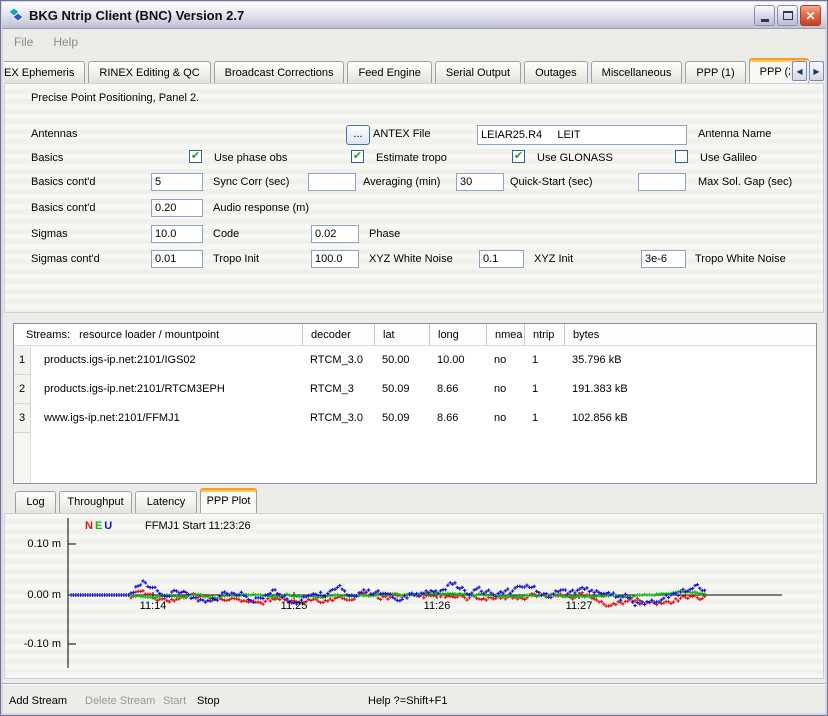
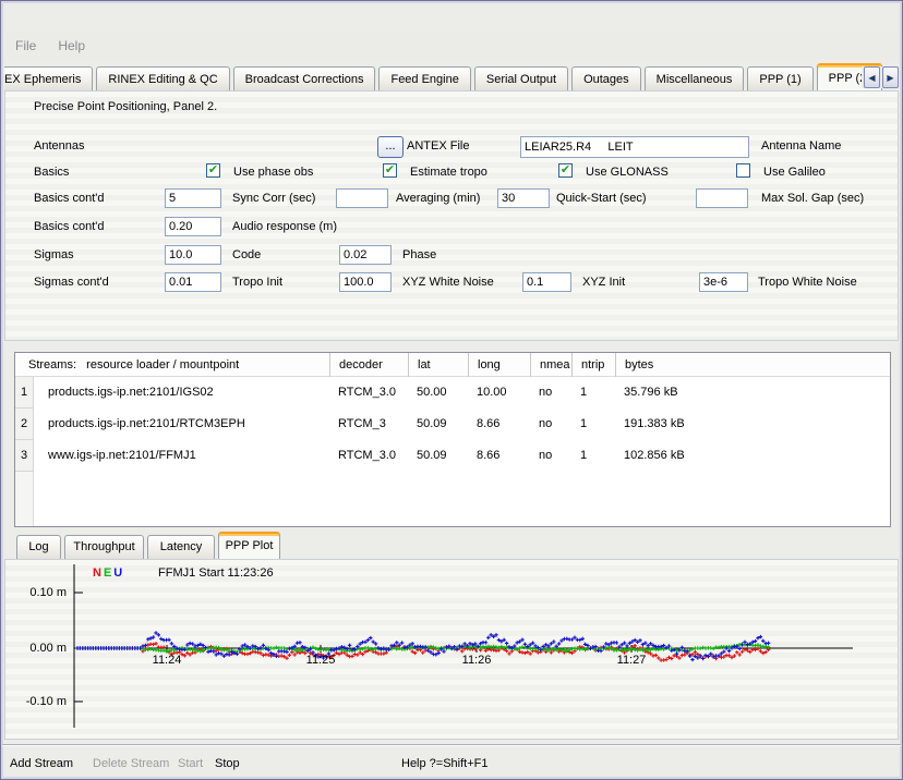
- BKG Ntrip Client (BNC) Version 2.7
- ✕
  File
  Help
  EX Ephemeris
  RINEX Editing & QC
  Broadcast Corrections
  Feed Engine
  Serial Output
  Outages
  Miscellaneous
  PPP (1)
  ◀
  ▶
  Precise Point Positioning, Panel 2.
  Antennas
  ...
  ANTEX File
  LEIAR25.R4 LEIT
  Antenna Name
  Basics
  Use phase obs
  Estimate tropo
  Use GLONASS
  Use Galileo
  Basics cont'd
  5
  Sync Corr (sec)
  Averaging (min)
  30
  Quick-Start (sec)
  Max Sol. Gap (sec)
  Basics cont'd
  0.20
  Audio response (m)
  Sigmas
  10.0
  Code
  0.02
  Phase
  Sigmas cont'd
  0.01
  Tropo Init
  100.0
  XYZ White Noise
  0.1
  XYZ Init
  3e-6
  Tropo White Noise
  Streams: resource loader / mountpoint
  decoder
  lat
  long
  nmea
  ntrip
  bytes
  1
  products.igs-ip.net:2101/IGS02
  RTCM_3.0
  50.00
  10.00
  no
  1
  35.796 kB
  2
  products.igs-ip.net:2101/RTCM3EPH
  RTCM_3
  50.09
  8.66
  no
  1
  191.383 kB
  3
  www.igs-ip.net:2101/FFMJ1
  RTCM_3.0
  50.09
  8.66
  no
  1
  102.856 kB
  Log
  Throughput
  Latency
  PPP Plot
  0.10 m
  0.00 m
  -0.10 m
- 11:14
+ 11:24
  11:25
  11:26
  11:27
  N E U
  FFMJ1 Start 11:23:26
  Add Stream
  Delete Stream
  Start
  Stop
  Help ?=Shift+F1
